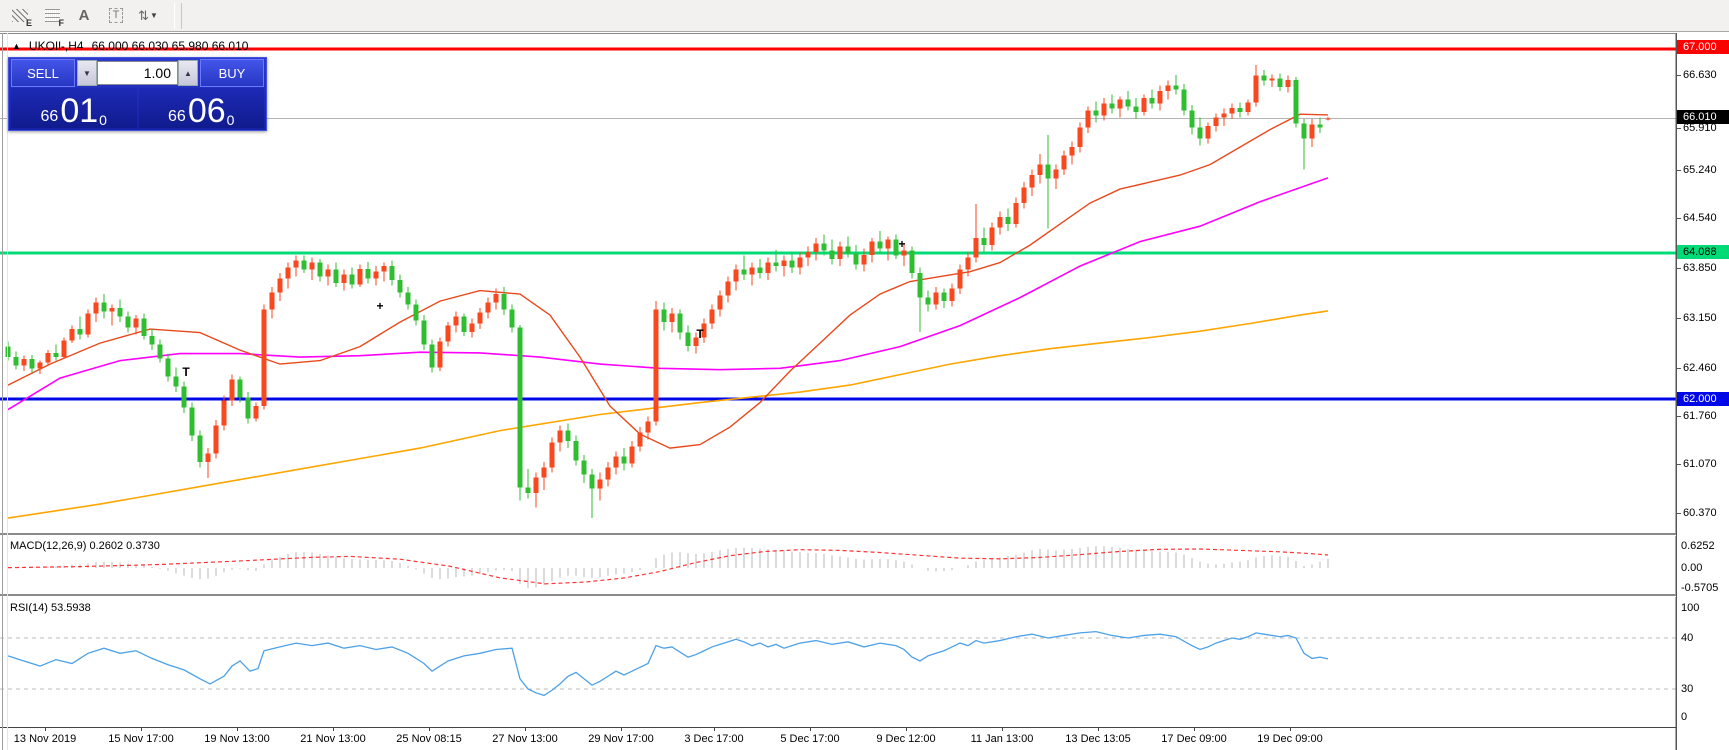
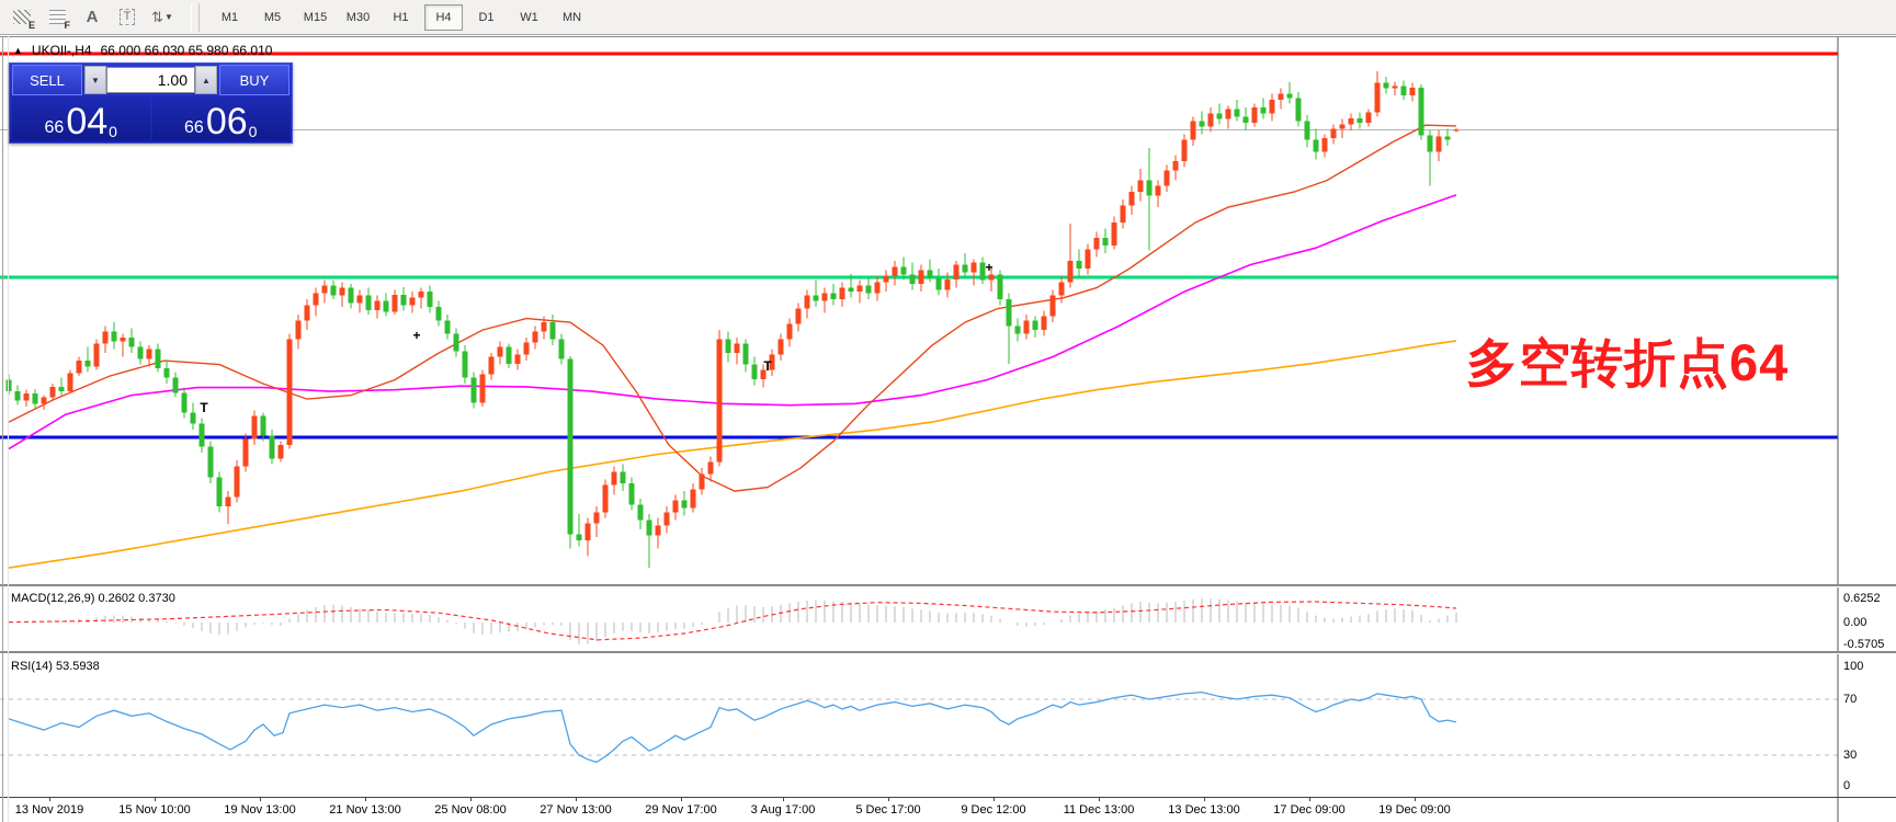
  E
  F
  A
  T
  ⇅
  ▼
+ M1
+ M5
+ M15
+ M30
+ H1
+ H4
+ D1
+ W1
+ MN
  T
  T
  +
  +
- 66.630
- 65.910
- 65.240
- 64.540
- 63.850
- 63.150
- 62.460
- 61.760
- 61.070
- 60.370
- 67.000
- 66.010
- 64.088
- 62.000
  MACD(12,26,9) 0.2602 0.3730
  RSI(14) 53.5938
  ▲
  UKOIl-,H4
  66.000 66.030 65.980 66.010
  SELL
  ▼
  1.00
  ▲
  BUY
  66
- 01
+ 04
  0
  66
  06
  0
+ 多空转折点64
  13 Nov 2019
- 15 Nov 17:00
+ 15 Nov 10:00
  19 Nov 13:00
  21 Nov 13:00
- 25 Nov 08:15
+ 25 Nov 08:00
  27 Nov 13:00
  29 Nov 17:00
- 3 Dec 17:00
+ 3 Aug 17:00
  5 Dec 17:00
  9 Dec 12:00
- 11 Jan 13:00
+ 11 Dec 13:00
- 13 Dec 13:05
+ 13 Dec 13:00
  17 Dec 09:00
  19 Dec 09:00
  0.6252
  0.00
  -0.5705
  100
- 40
+ 70
  30
  0
